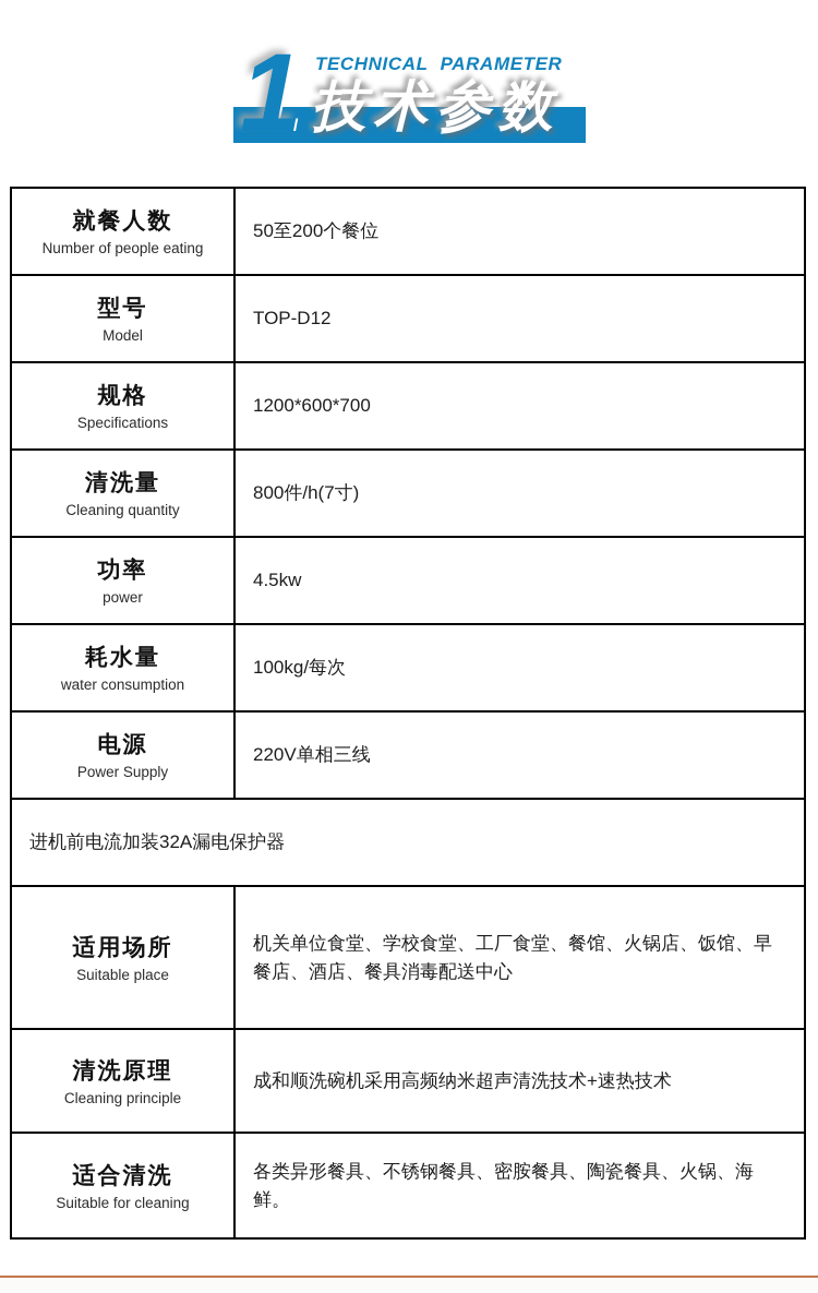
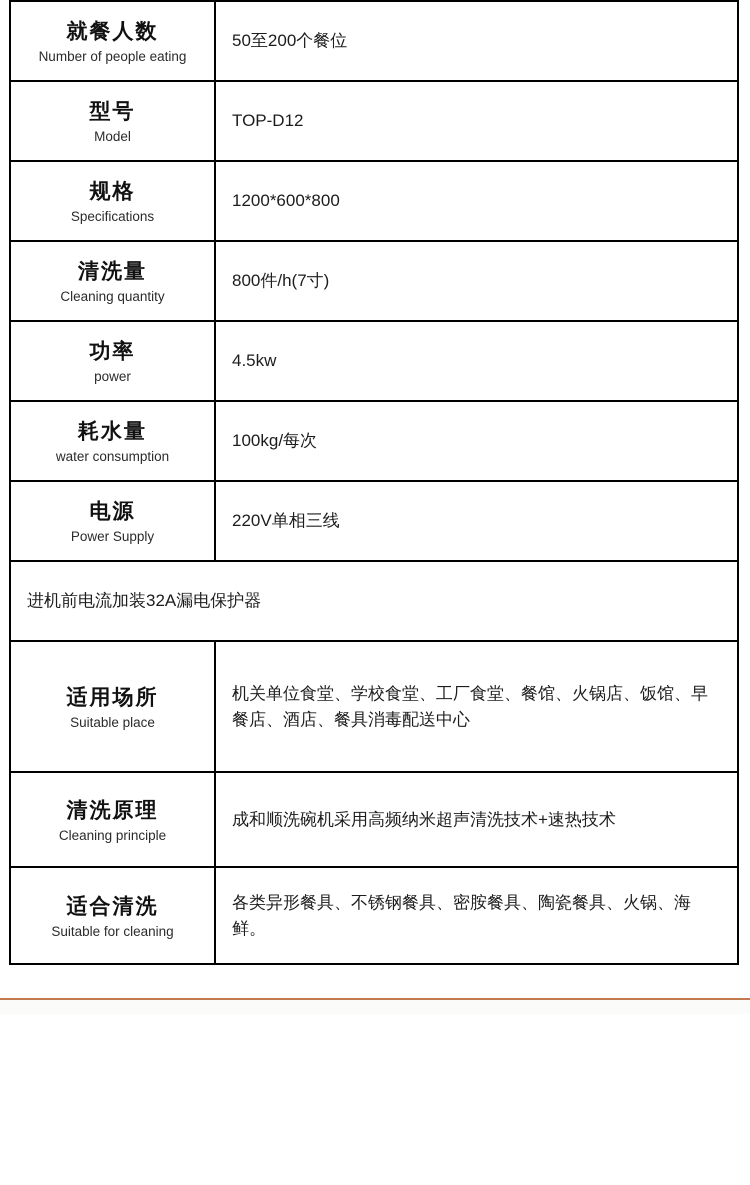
- 1
- TECHNICAL PARAMETER
- 技术参数
  就餐人数
  Number of people eating
  50至200个餐位
  型号
  Model
  TOP-D12
  规格
  Specifications
- 1200*600*700
+ 1200*600*800
  清洗量
  Cleaning quantity
  800件/h(7寸)
  功率
  power
  4.5kw
  耗水量
  water consumption
  100kg/每次
  电源
  Power Supply
  220V单相三线
  进机前电流加装32A漏电保护器
  适用场所
  Suitable place
  机关单位食堂、学校食堂、工厂食堂、餐馆、火锅店、饭馆、早餐店、酒店、餐具消毒配送中心
  清洗原理
  Cleaning principle
  成和顺洗碗机采用高频纳米超声清洗技术+速热技术
  适合清洗
  Suitable for cleaning
  各类异形餐具、不锈钢餐具、密胺餐具、陶瓷餐具、火锅、海鲜。
